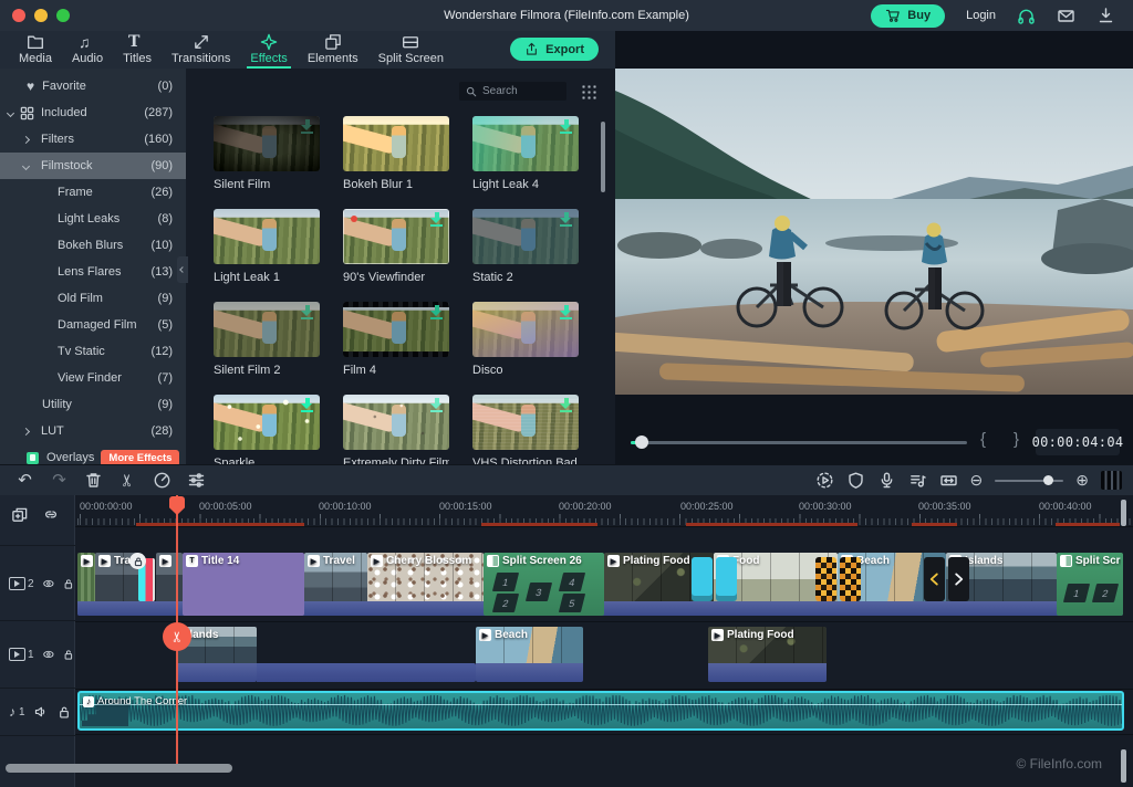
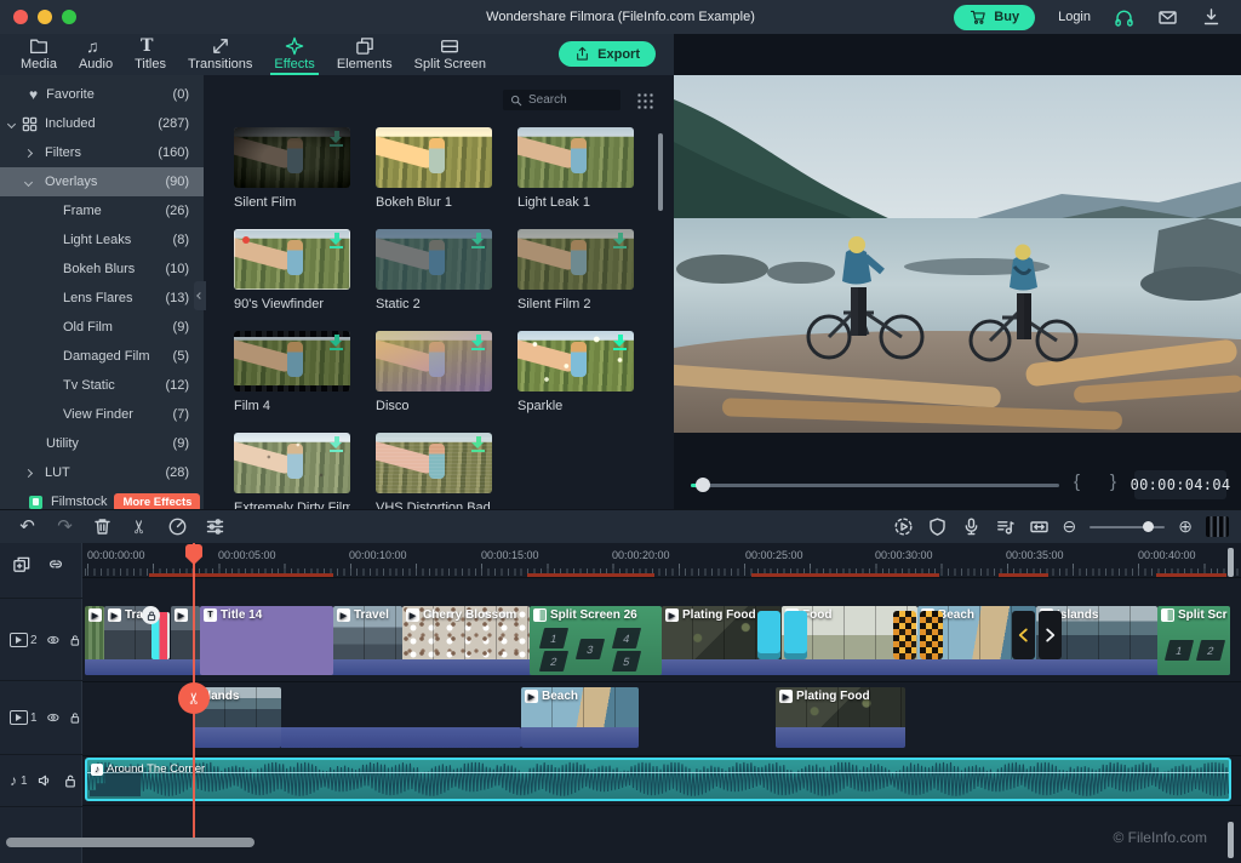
  Wondershare Filmora (FileInfo.com Example)
  Buy
  Login
  Media
  ♫
  Audio
  T
  Titles
  Transitions
  Effects
  Elements
  Split Screen
  Export
  ♥
  Favorite
  (0)
  Included
  (287)
  Filters
  (160)
- Filmstock
+ Overlays
  (90)
  Frame
  (26)
  Light Leaks
  (8)
  Bokeh Blurs
  (10)
  Lens Flares
  (13)
  Old Film
  (9)
  Damaged Film
  (5)
  Tv Static
  (12)
  View Finder
  (7)
  Utility
  (9)
  LUT
  (28)
- Overlays
+ Filmstock
  More Effects
  Search
  Silent Film
  Bokeh Blur 1
- Light Leak 4
  Light Leak 1
  90's Viewfinder
  Static 2
  Silent Film 2
  Film 4
  Disco
  Sparkle
  Extremely Dirty Film
  VHS Distortion Bad
  {
  }
  00:00:04:04
  ↶
  ↷
  ⊖
  ⊕
  2
  1
  ♪
  1
  00:00:00:00
  00:00:05:00
  00:00:10:00
  00:00:15:00
  00:00:20:00
  00:00:25:00
  00:00:30:00
  00:00:35:00
  00:00:40:00
  Title 14
  Travel
  Cherry Blossom
  Split Screen 26
  Plating Food
  ood
  each
  slands
  Split Scr
  Beach
  Plating Food
  ♪
  Around The Corer
  © FileInfo.com
